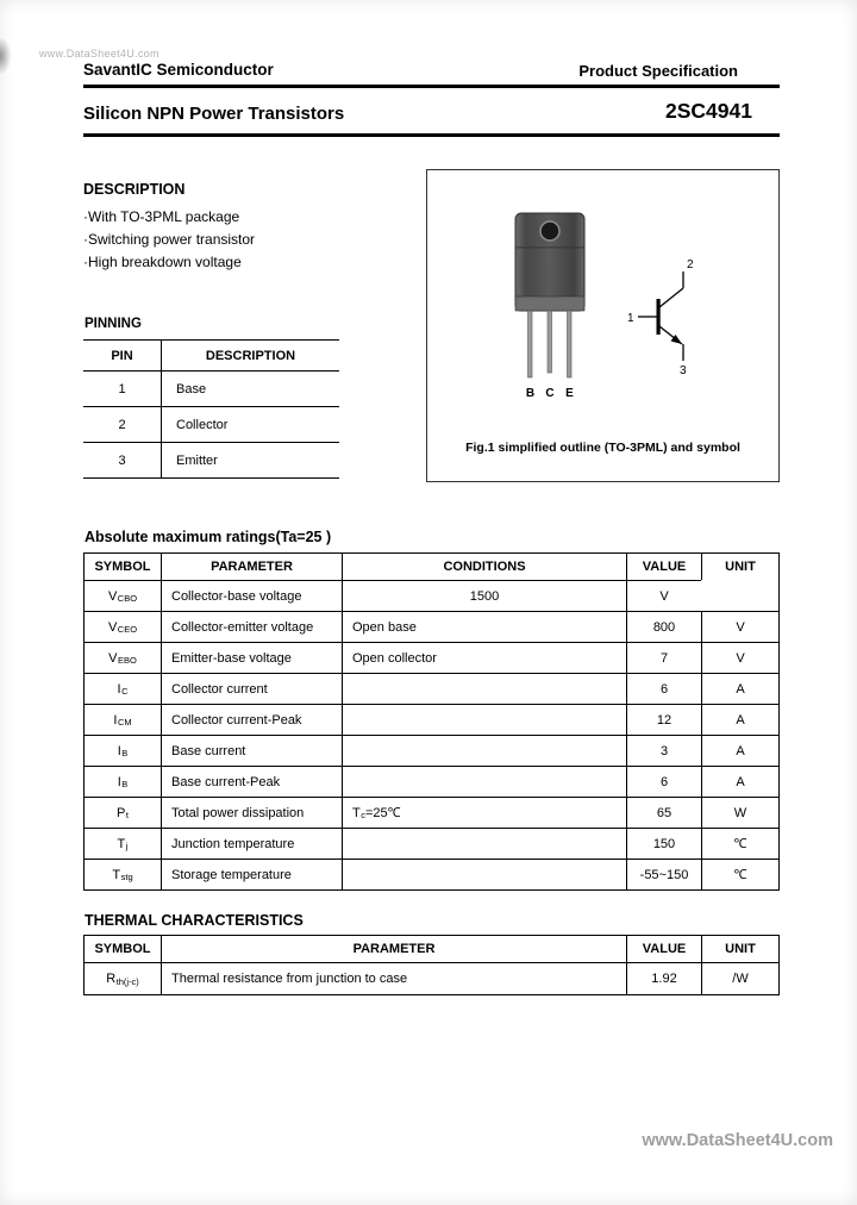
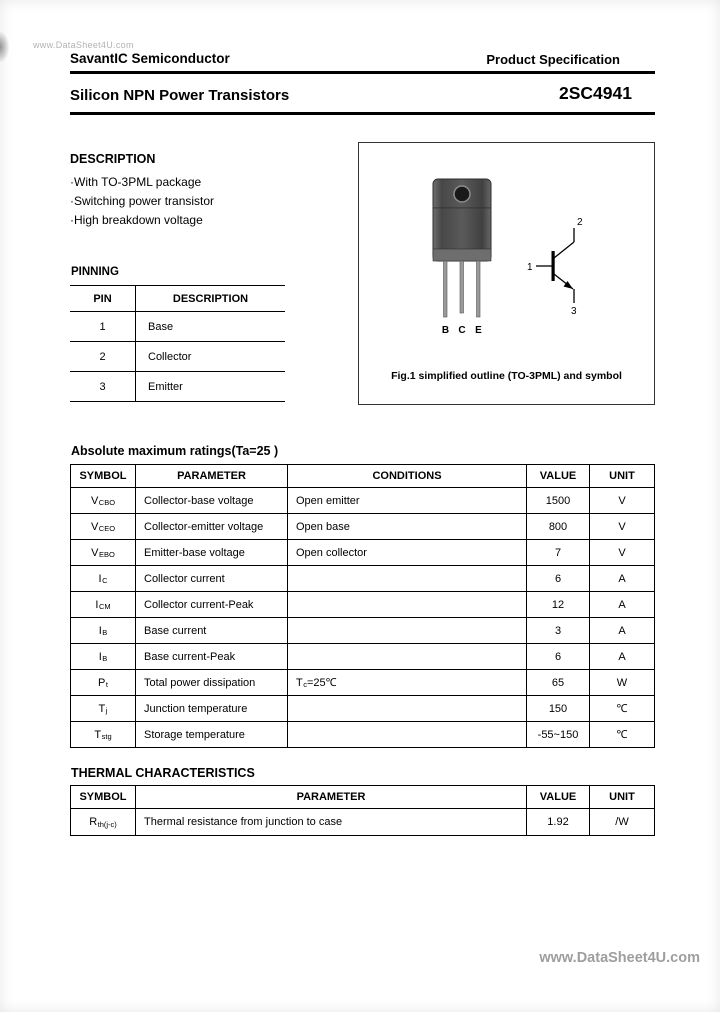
  www.DataSheet4U.com
  SavantIC Semiconductor
  Product Specification
  Silicon NPN Power Transistors
  2SC4941
  DESCRIPTION
  ·With TO-3PML package
  ·Switching power transistor
  ·High breakdown voltage
  B
  C
  E
  2
  1
  3
  Fig.1 simplified outline (TO-3PML) and symbol
  PINNING
  PIN
  DESCRIPTION
  1
  Base
  2
  Collector
  3
  Emitter
  Absolute maximum ratings(Ta=25 )
  SYMBOL
  PARAMETER
  CONDITIONS
  VALUE
  UNIT
  V
  Collector-base voltage
+ Open emitter
  1500
  V
  V
  Collector-emitter voltage
  Open base
  800
  V
  V
  Emitter-base voltage
  Open collector
  7
  V
  I
  Collector current
  6
  A
  I
  Collector current-Peak
  12
  A
  I
  Base current
  3
  A
  I
  Base current-Peak
  6
  A
  P
  Total power dissipation
  T
  =25℃
  65
  W
  T
  Junction temperature
  150
  ℃
  T
  Storage temperature
  -55~150
  ℃
  THERMAL CHARACTERISTICS
  SYMBOL
  PARAMETER
  VALUE
  UNIT
  R
  Thermal resistance from junction to case
  1.92
  /W
  www.DataSheet4U.com
